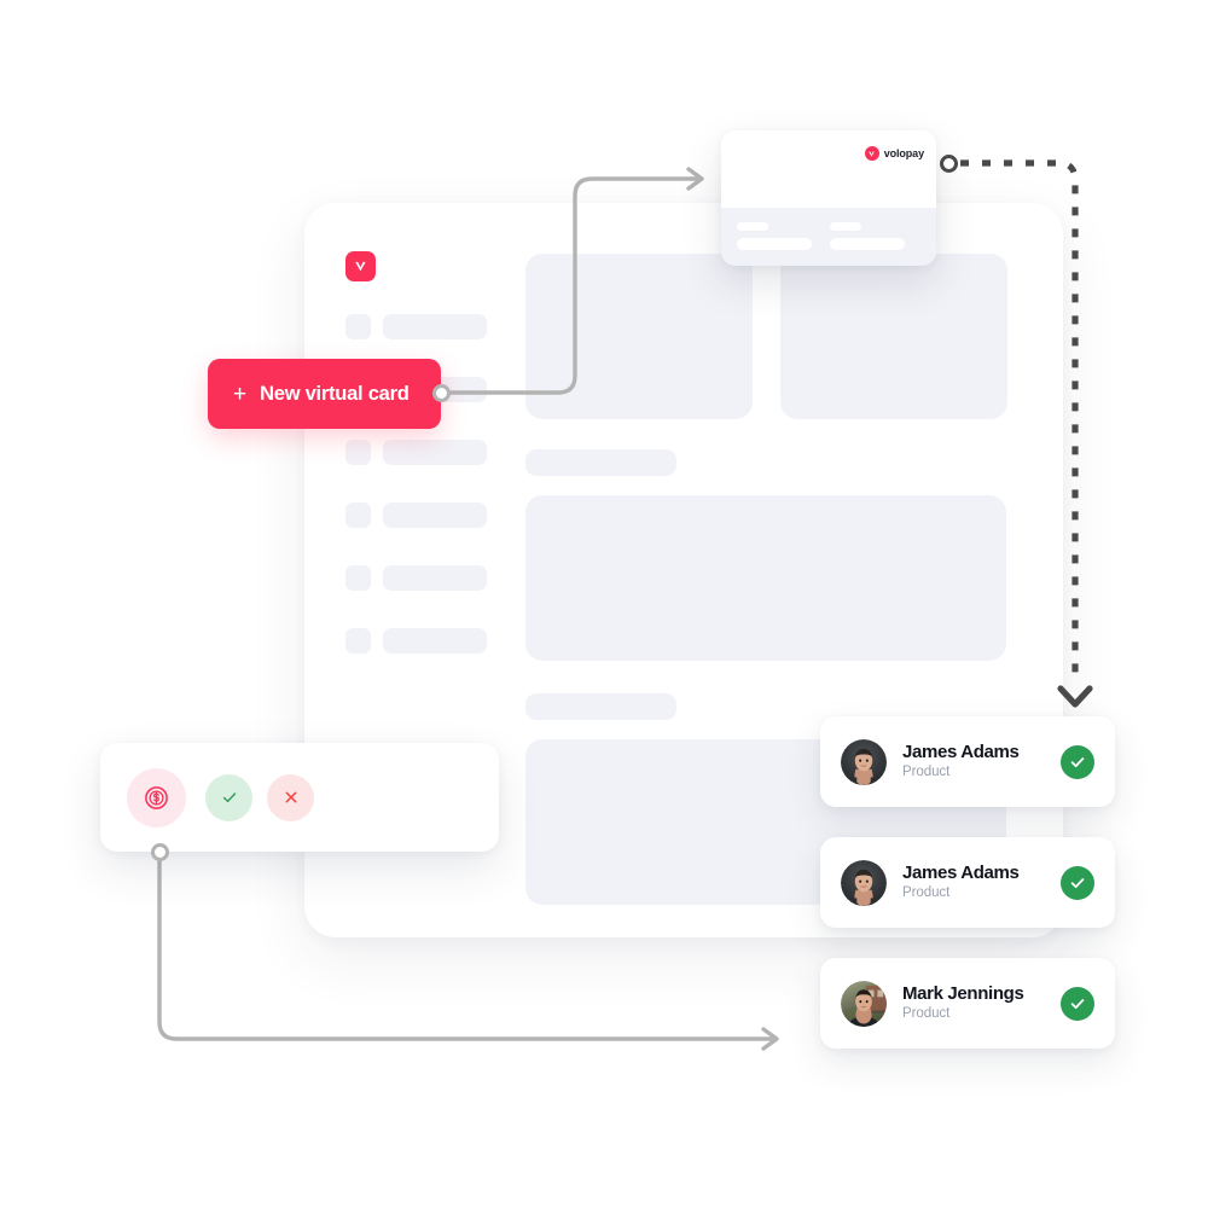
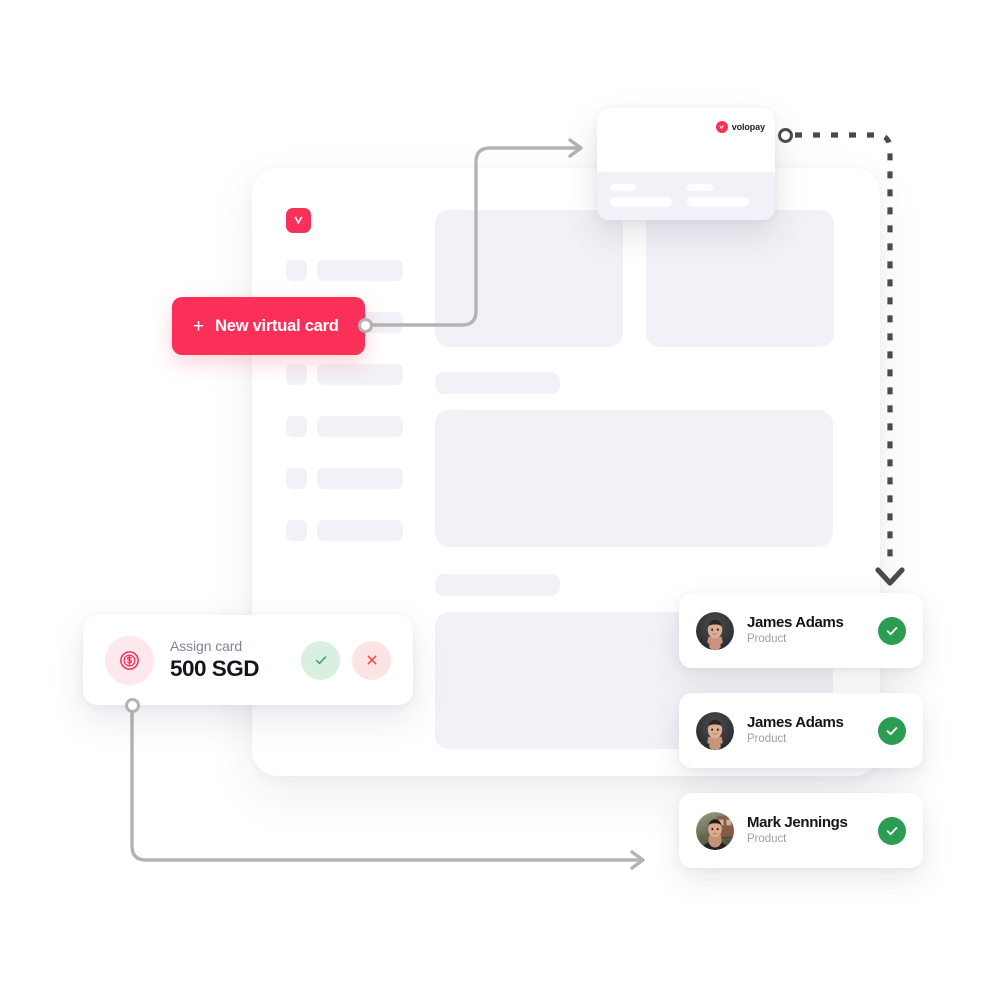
  volopay
  +
  New virtual card
+ Assign card
+ 500 SGD
  James Adams
  Product
  James Adams
  Product
  Mark Jennings
  Product
